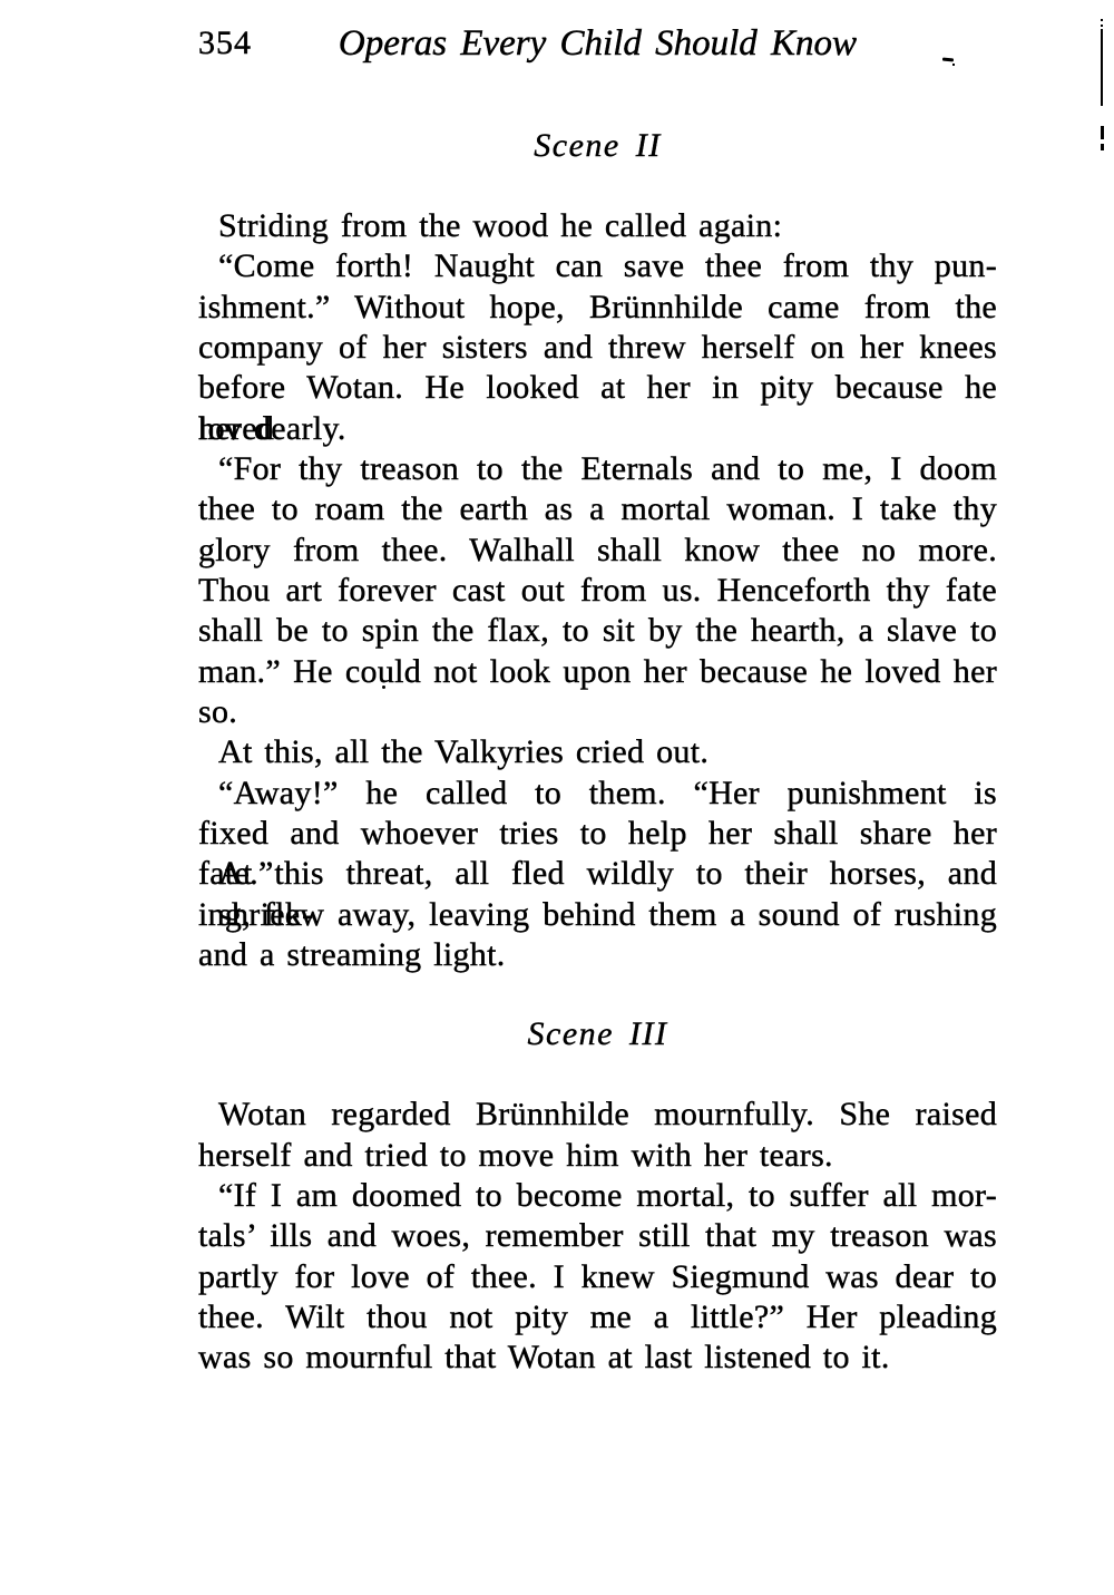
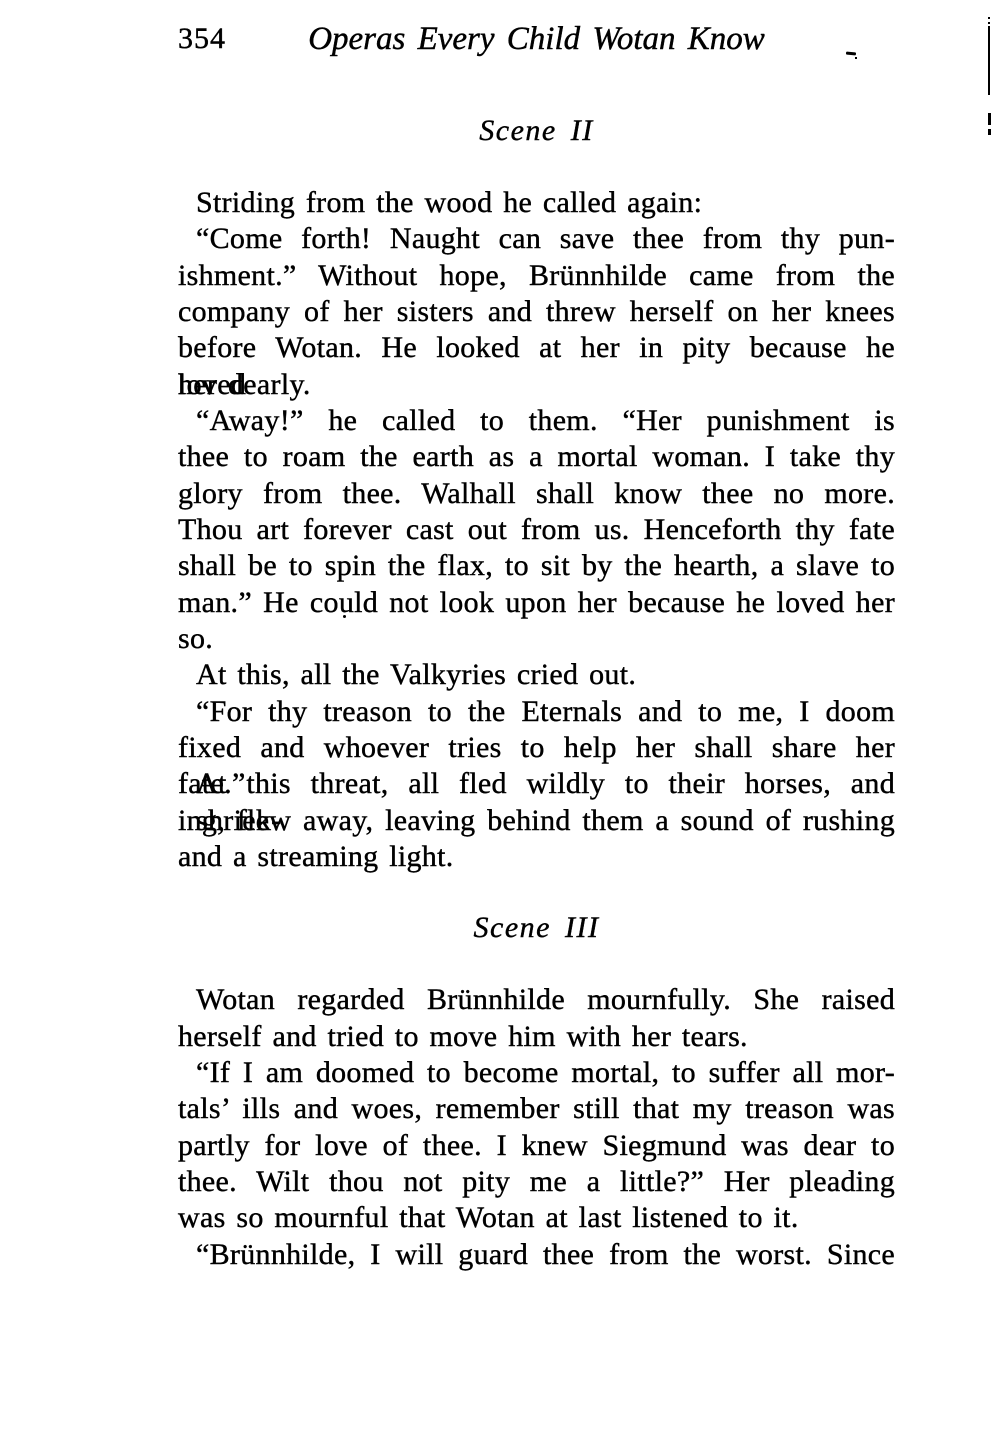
  354
- Operas Every Child Should Know
+ Operas Every Child Wotan Know
  Scene II
  Striding from the wood he called again:
  “Come forth! Naught can save thee from thy pun-
  ishment.” Without hope, Brünnhilde came from the
  company of her sisters and threw herself on her knees
  before Wotan. He looked at her in pity because he loved
  her dearly.
- “For thy treason to the Eternals and to me, I doom
+ “Away!” he called to them. “Her punishment is
  thee to roam the earth as a mortal woman. I take thy
  glory from thee. Walhall shall know thee no more.
  Thou art forever cast out from us. Henceforth thy fate
  shall be to spin the flax, to sit by the hearth, a slave to
  man.” He could not look upon her because he loved her
  so.
  At this, all the Valkyries cried out.
- “Away!” he called to them. “Her punishment is
+ “For thy treason to the Eternals and to me, I doom
  fixed and whoever tries to help her shall share her fate.”
  At this threat, all fled wildly to their horses, and shriek-
  ing, flew away, leaving behind them a sound of rushing
  and a streaming light.
  Scene III
  Wotan regarded Brünnhilde mournfully. She raised
  herself and tried to move him with her tears.
  “If I am doomed to become mortal, to suffer all mor-
  tals’ ills and woes, remember still that my treason was
  partly for love of thee. I knew Siegmund was dear to
  thee. Wilt thou not pity me a little?” Her pleading
  was so mournful that Wotan at last listened to it.
+ “Brünnhilde, I will guard thee from the worst. Since
